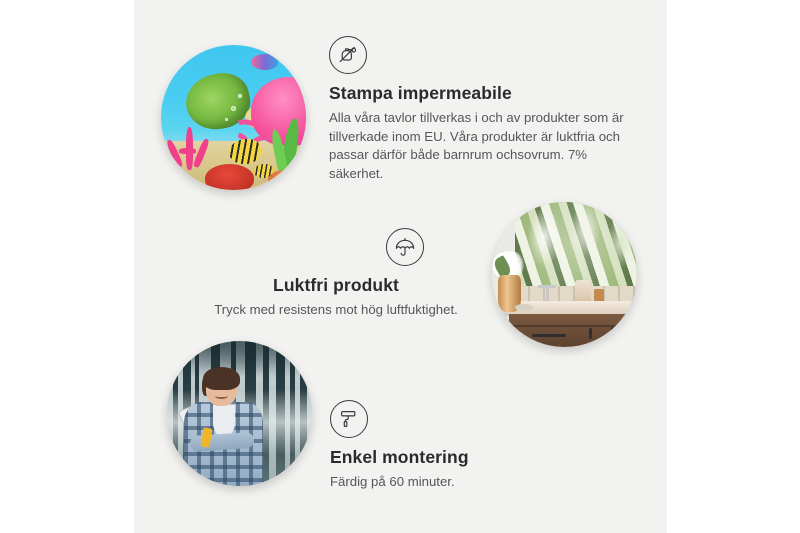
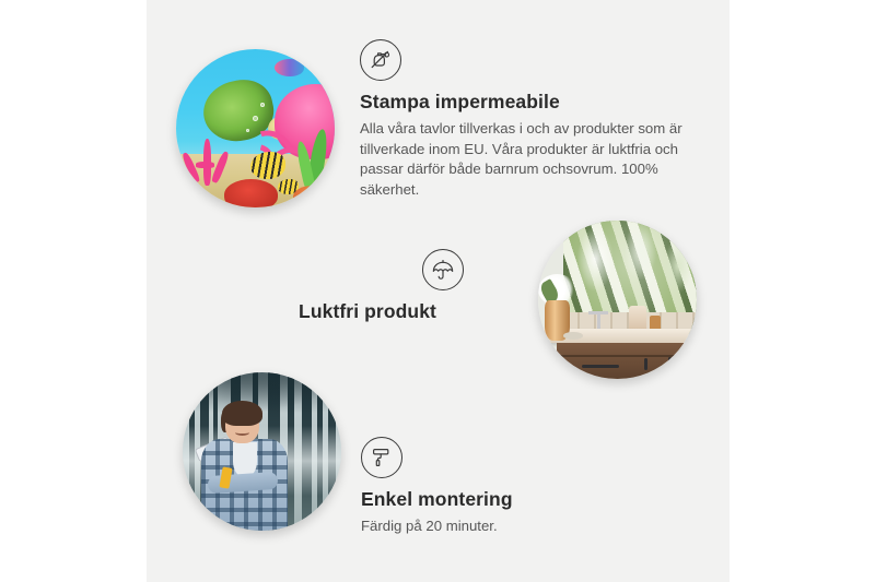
  Stampa impermeabile
- Alla våra tavlor tillverkas i och av produkter som är tillverkade inom EU. Våra produkter är luktfria och passar därför både barnrum ochsovrum. 7% säkerhet.
+ Alla våra tavlor tillverkas i och av produkter som är tillverkade inom EU. Våra produkter är luktfria och passar därför både barnrum ochsovrum. 100% säkerhet.
  Luktfri produkt
- Tryck med resistens mot hög luftfuktighet.
  Enkel montering
- Färdig på 60 minuter.
+ Färdig på 20 minuter.
